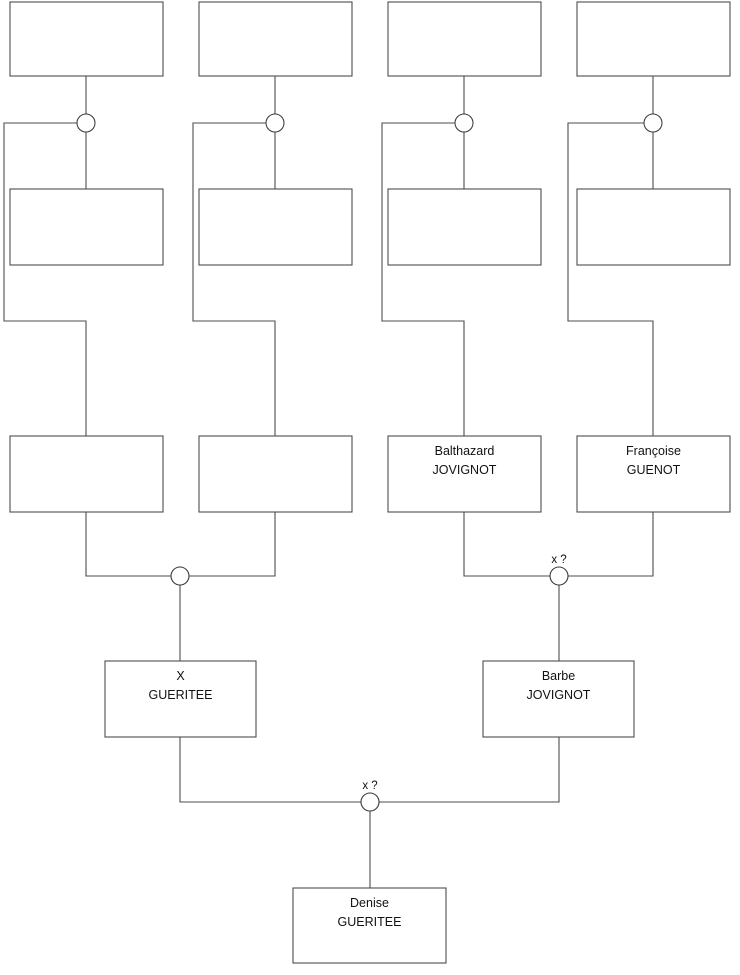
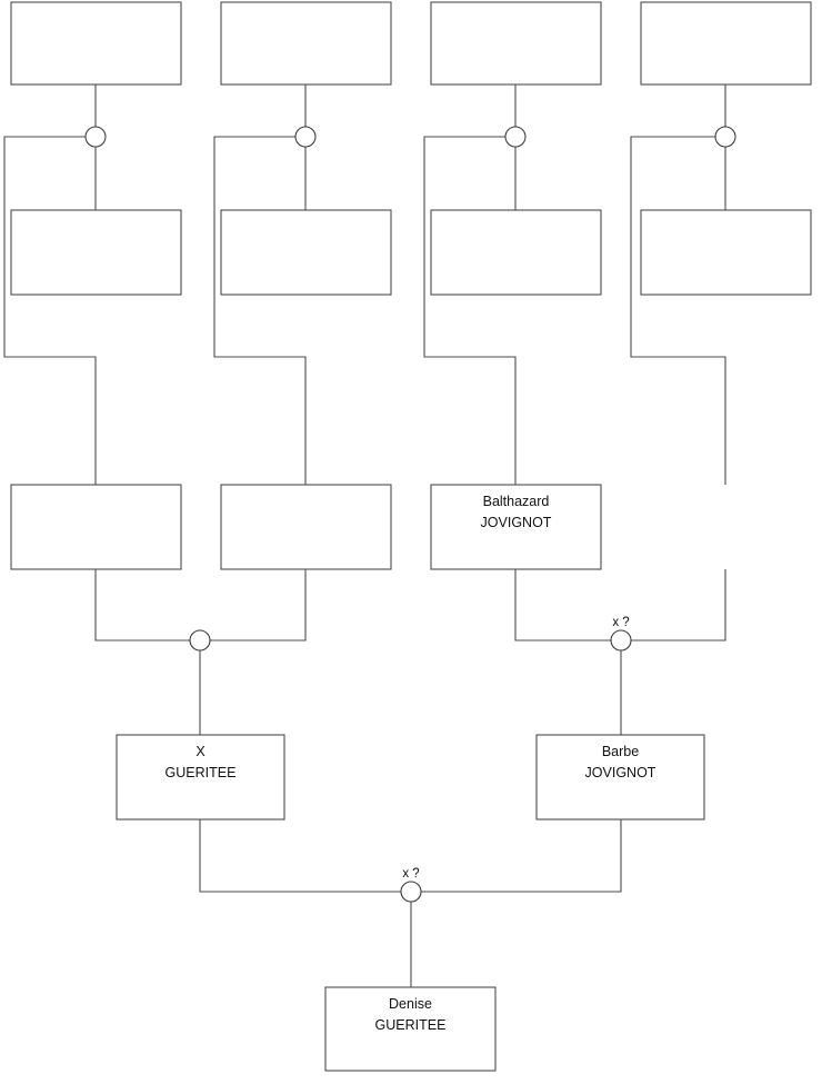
  Balthazard
  JOVIGNOT
- Françoise
- GUENOT
  X
  GUERITEE
  Barbe
  JOVIGNOT
  Denise
  GUERITEE
  x ?
  x ?
